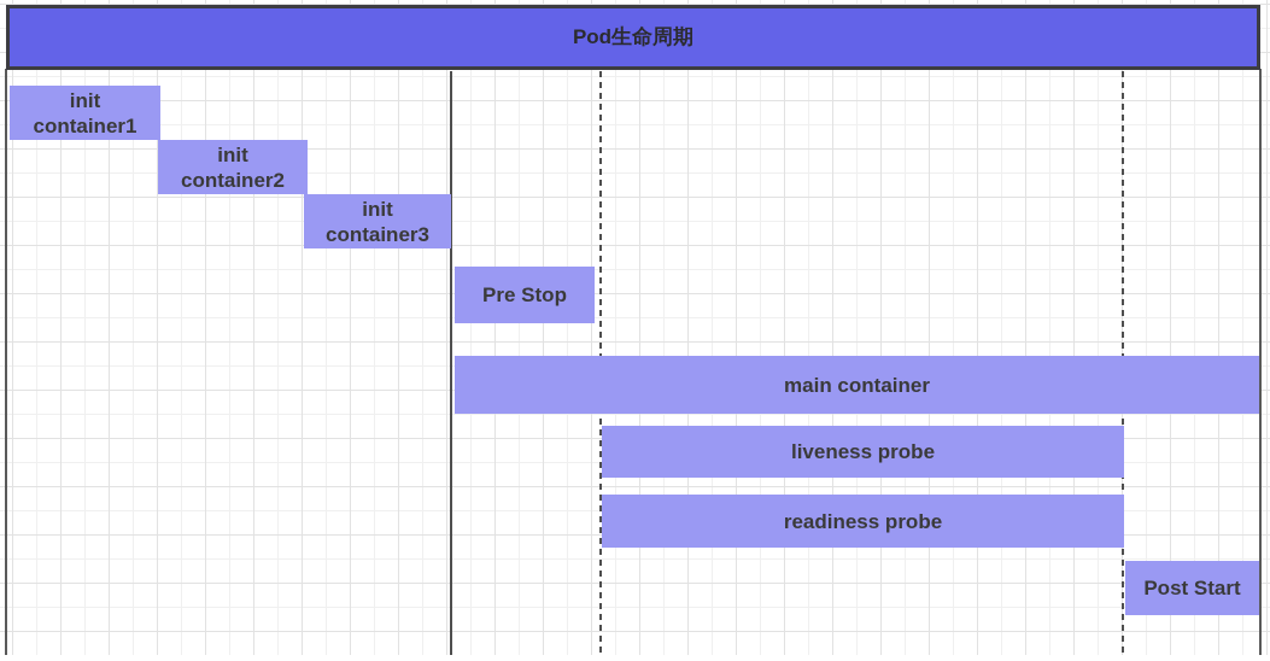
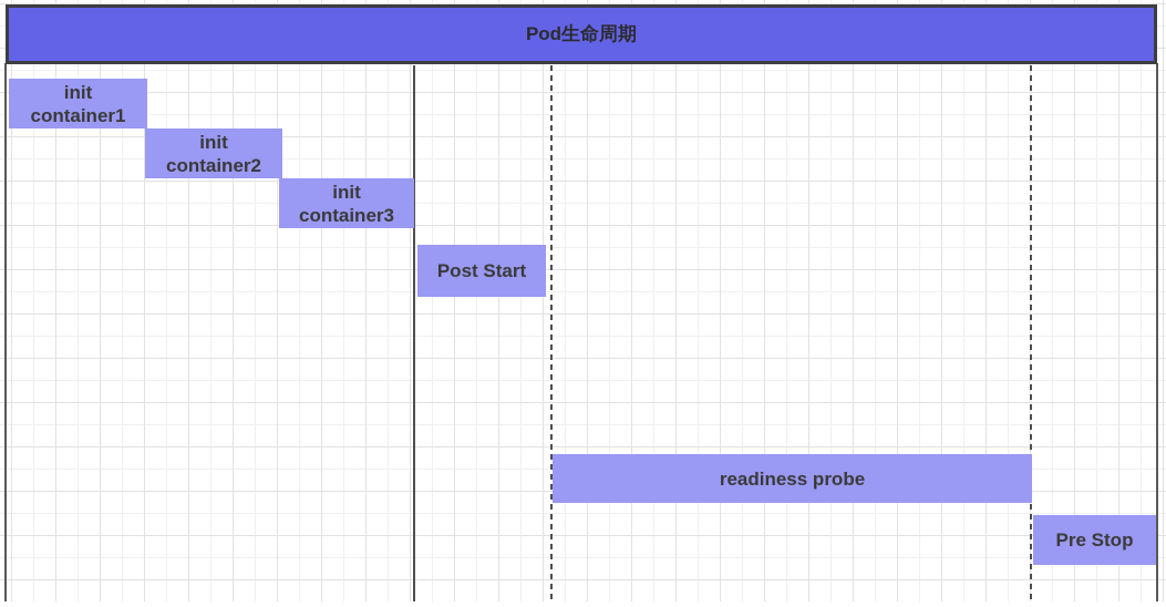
  Pod生命周期
  init
  container1
  init
  container2
  init
  container3
- Pre Stop
+ Post Start
- main container
- liveness probe
  readiness probe
- Post Start
+ Pre Stop
